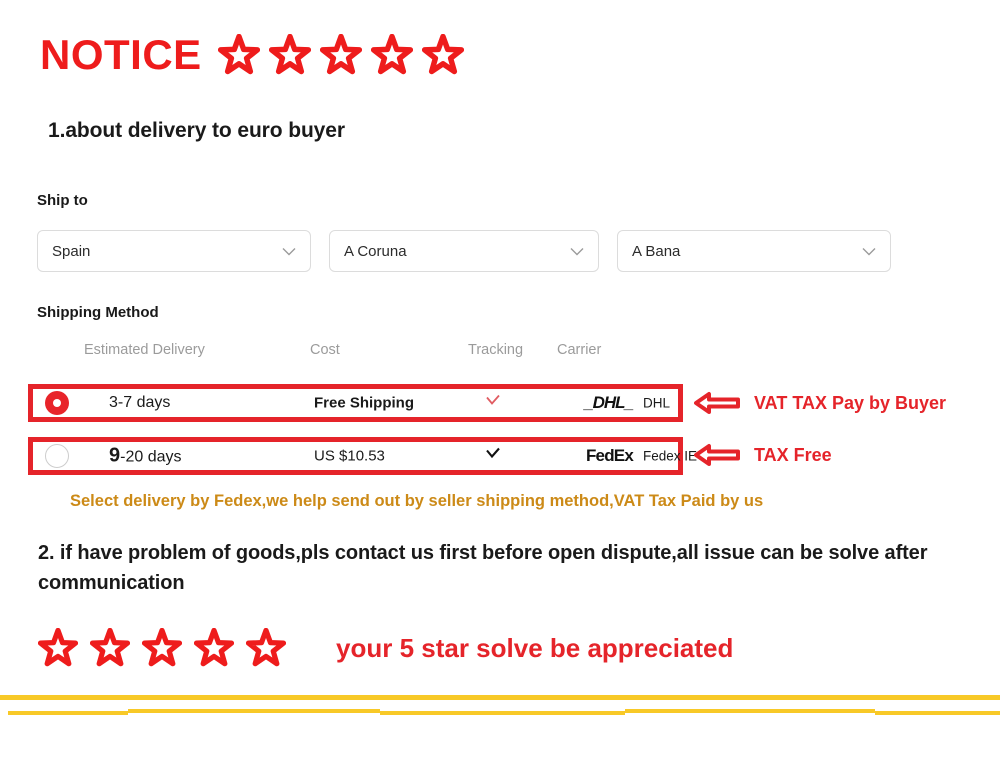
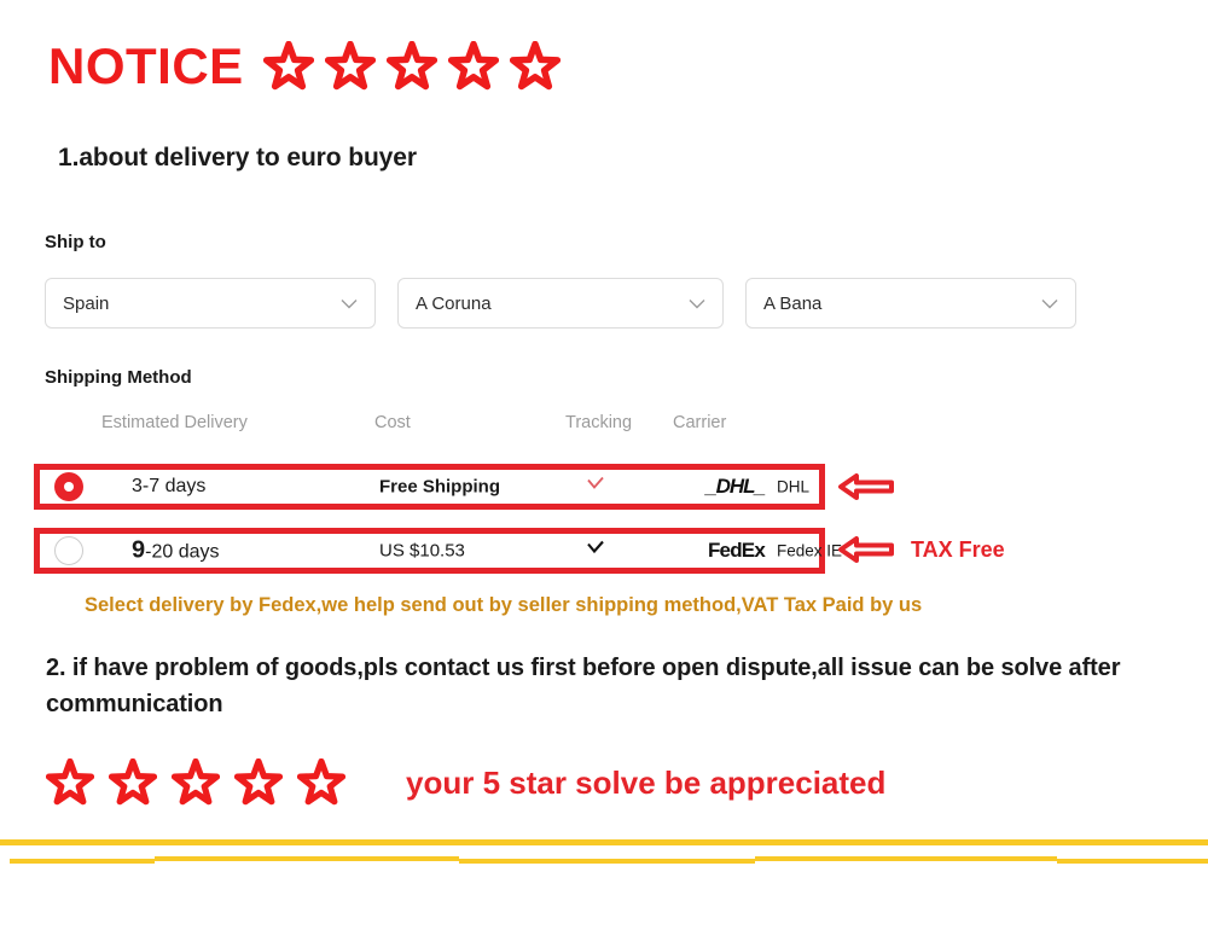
  NOTICE
  1.about delivery to euro buyer
  Ship to
  Spain
  A Coruna
  A Bana
  Shipping Method
  Estimated Delivery
  Cost
  Tracking
  Carrier
  3-7 days
  Free Shipping
  _DHL_
  DHL
  9-20 days
  US $10.53
  FedEx
  Fedex IE
- VAT TAX Pay by Buyer
  TAX Free
  Select delivery by Fedex,we help send out by seller shipping method,VAT Tax Paid by us
  2. if have problem of goods,pls contact us first before open dispute,all issue can be solve after communication
  your 5 star solve be appreciated
